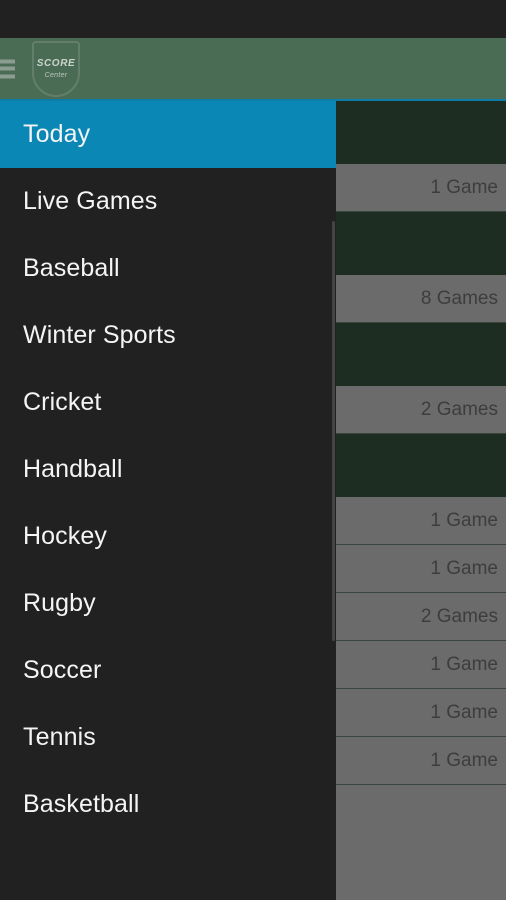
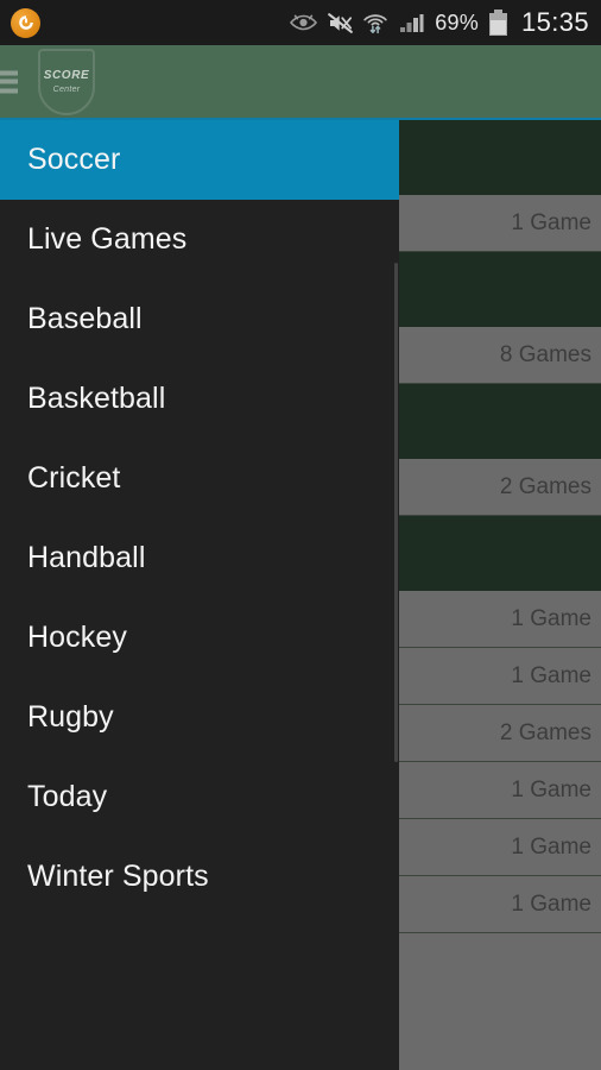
  1 Game
  8 Games
  2 Games
  1 Game
  1 Game
  2 Games
  1 Game
  1 Game
  1 Game
- Today
+ Soccer
  Live Games
  Baseball
- Winter Sports
+ Basketball
  Cricket
  Handball
  Hockey
  Rugby
- Soccer
+ Today
- Tennis
- Basketball
+ Winter Sports
  SCORE
+ 69%
+ 15:35
